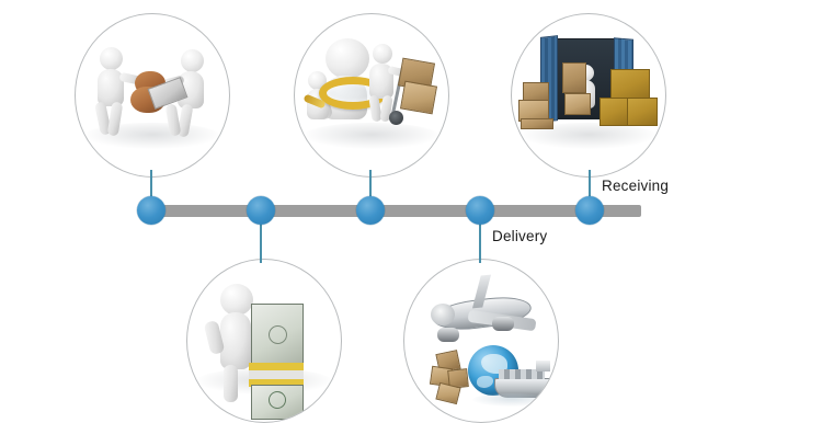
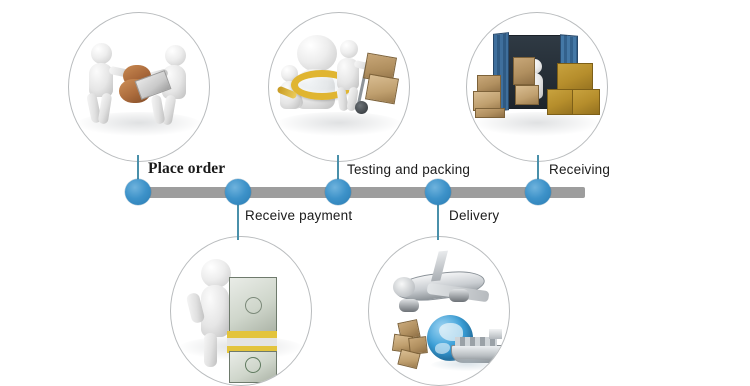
+ Place order
+ Receive payment
+ Testing and packing
  Delivery
  Receiving
